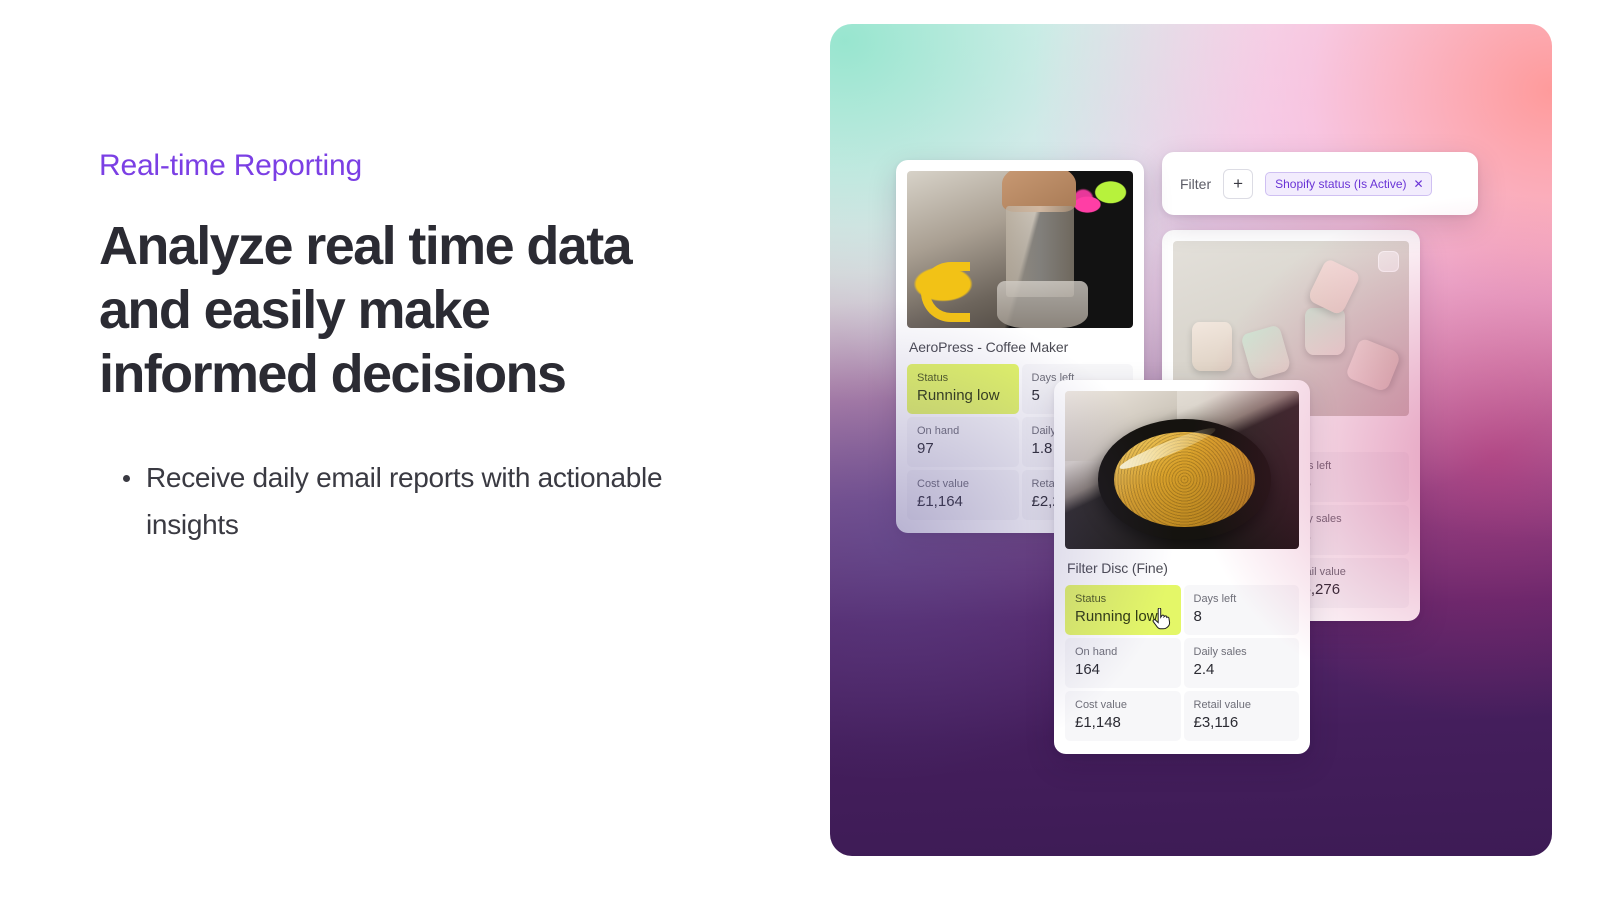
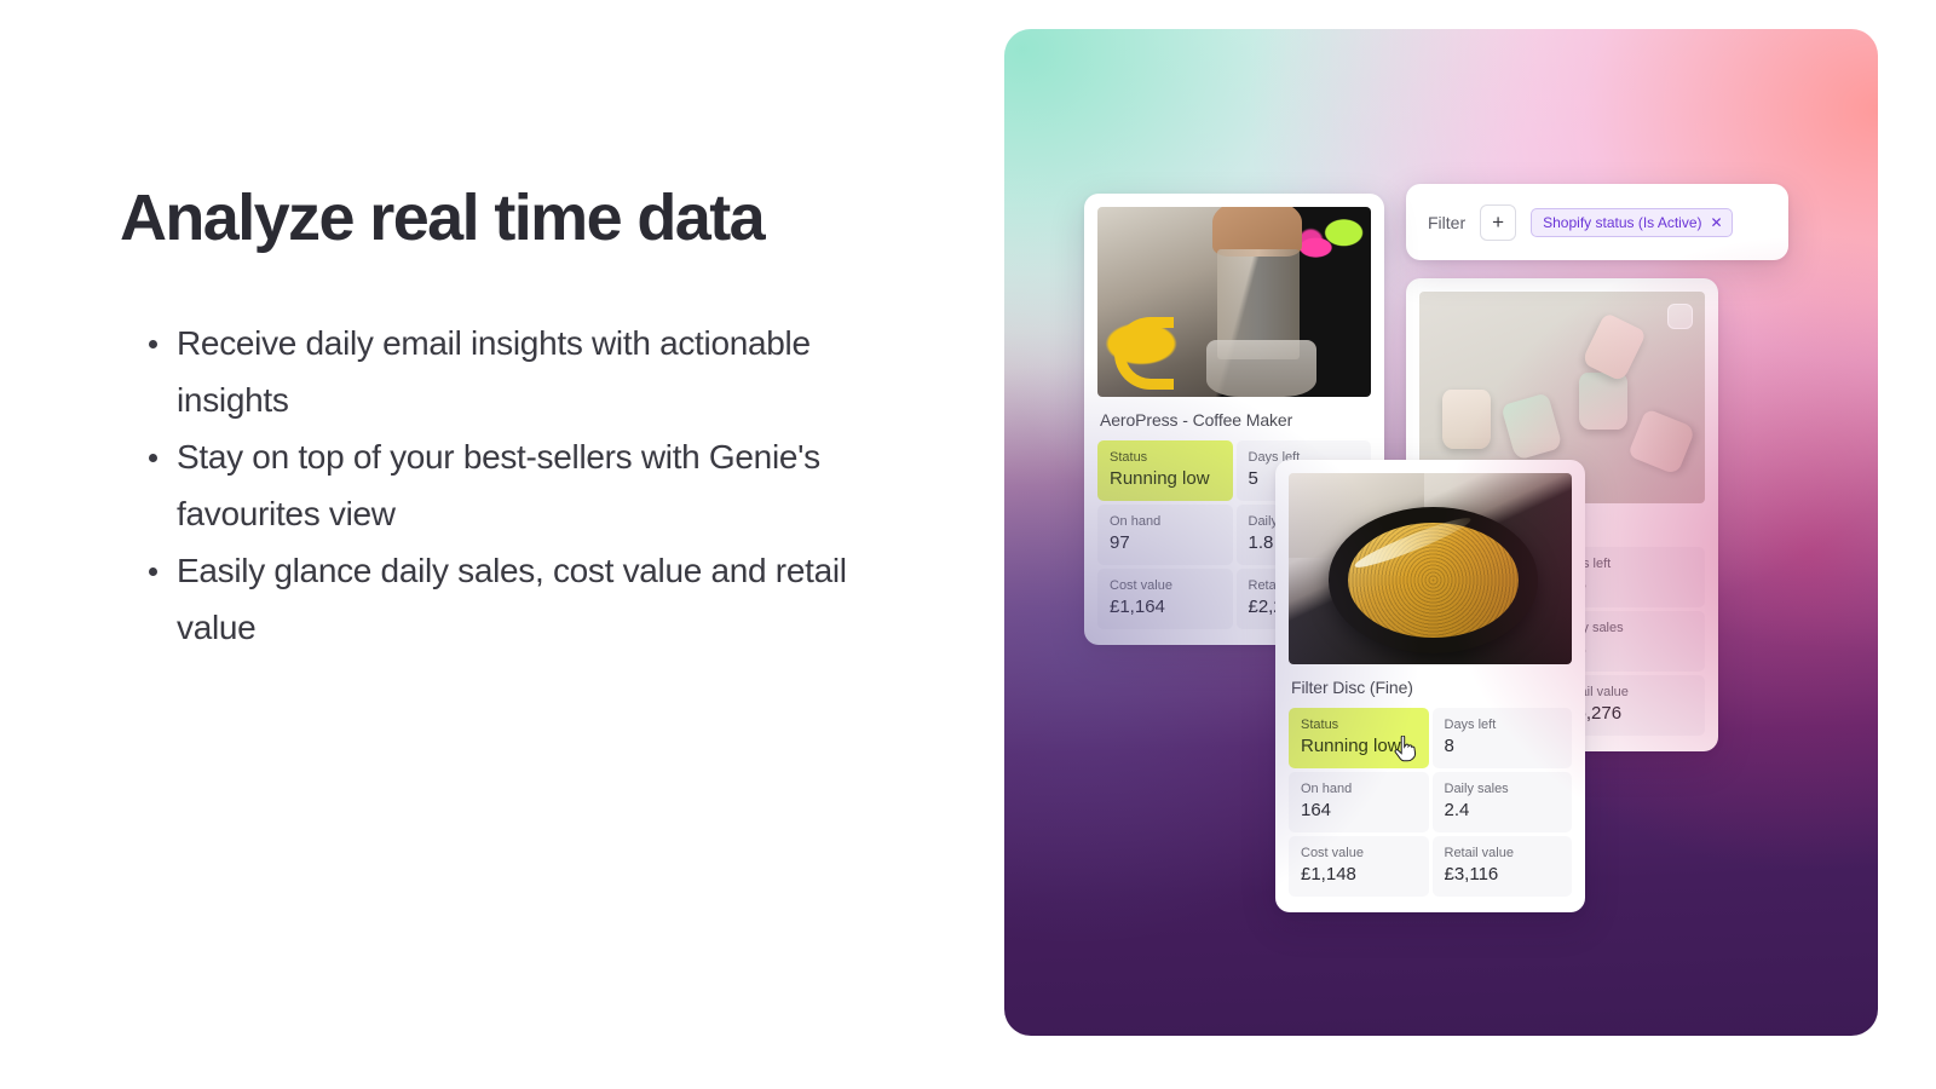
- Real-time Reporting
  Analyze real time data
- and easily make
- informed decisions
- Receive daily email reports with actionable insights
+ Receive daily email insights with actionable insights
+ Stay on top of your best-sellers with Genie's favourites view
+ Easily glance daily sales, cost value and retail value
